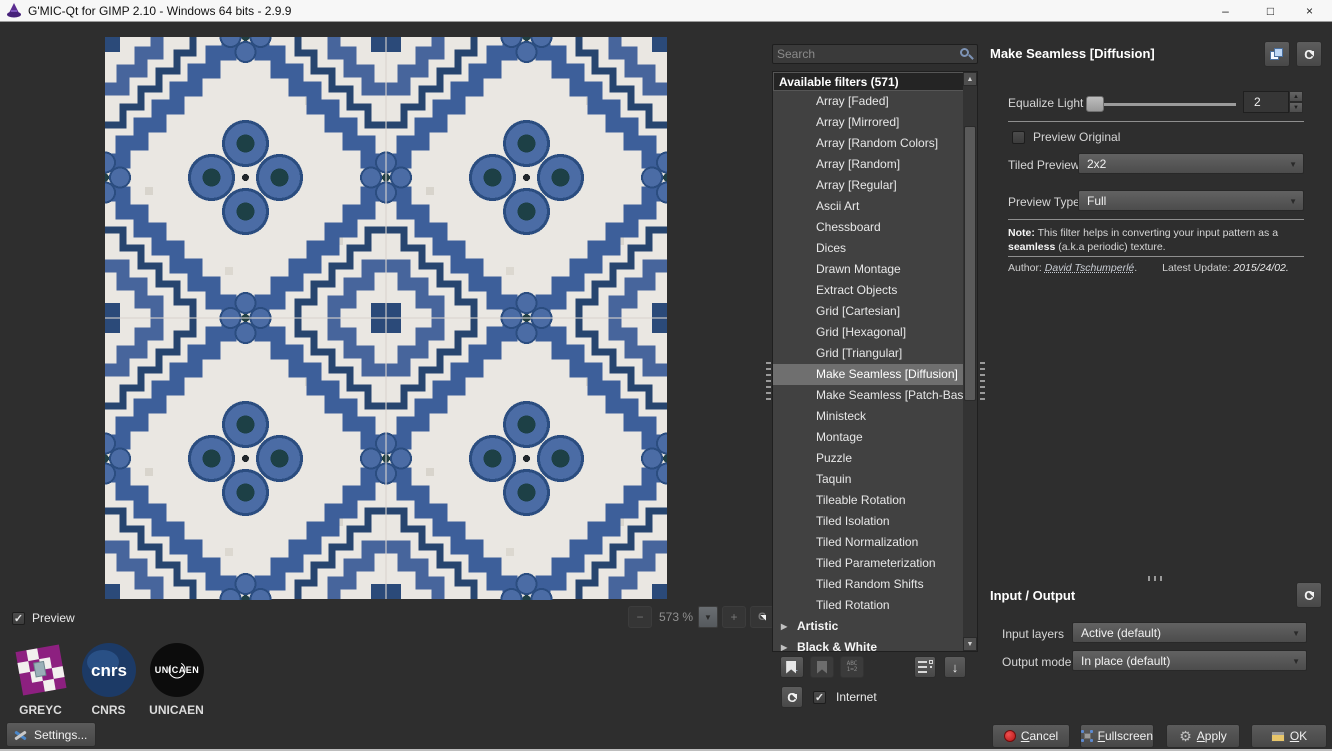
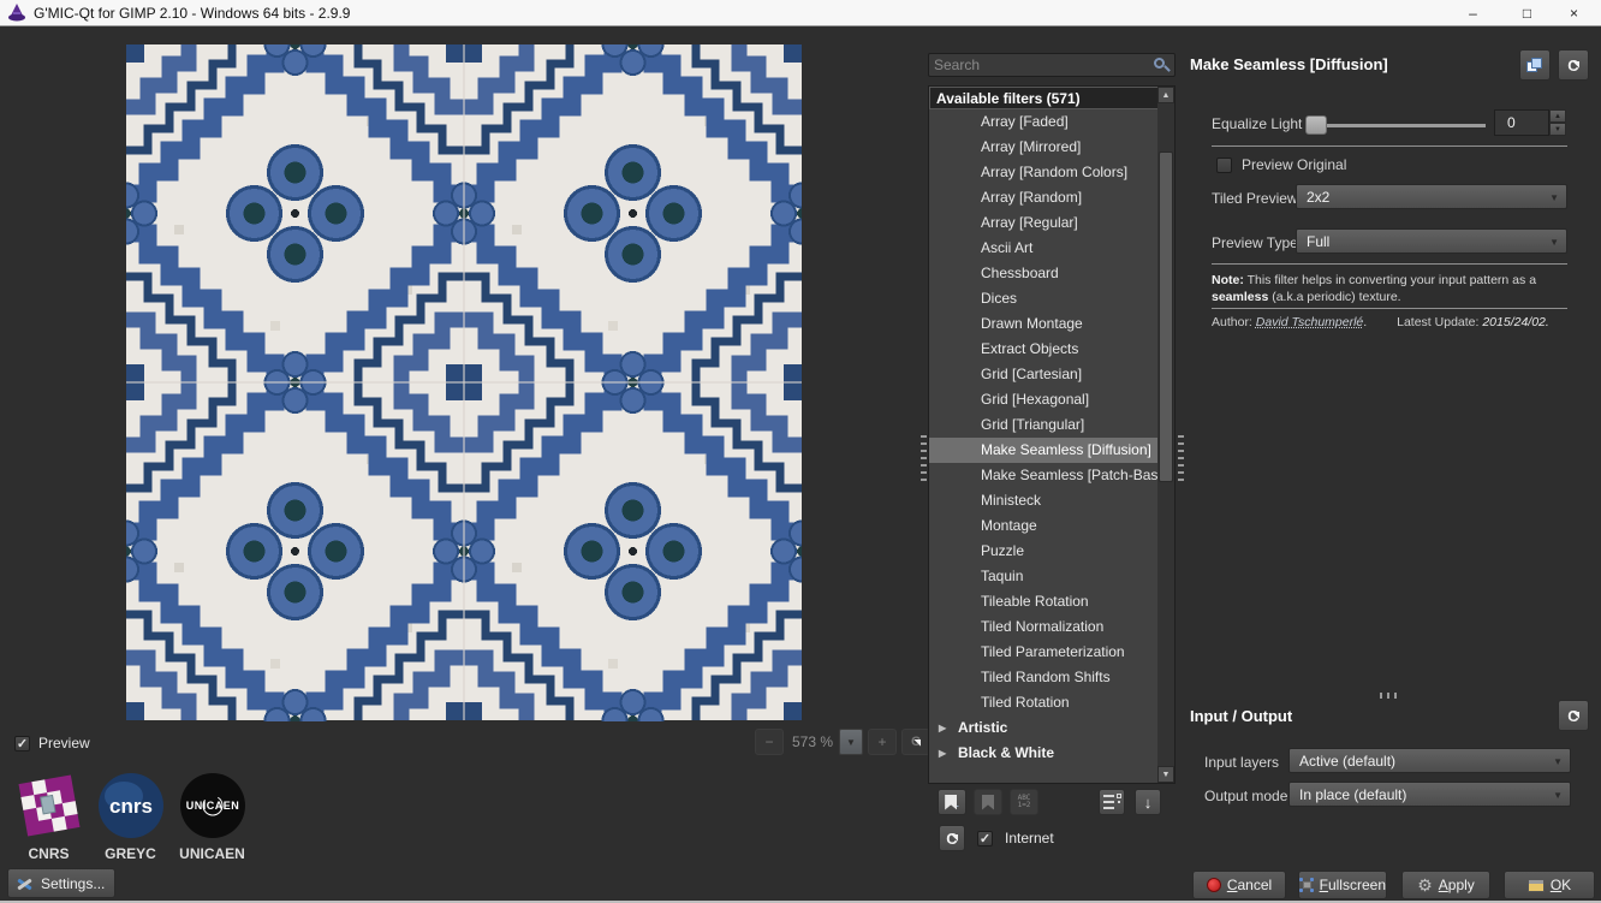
  G'MIC-Qt for GIMP 2.10 - Windows 64 bits - 2.9.9
  –
  □
  ×
  ✓
  Preview
  −
  573 %
  ▼
  +
  C
- GREYC
+ CNRS
  cnrs
- CNRS
+ GREYC
  UNICAEN
  UNICAEN
  Settings...
  Search
  Available filters (571)
  Array [Faded]
  Array [Mirrored]
  Array [Random Colors]
  Array [Random]
  Array [Regular]
  Ascii Art
  Chessboard
  Dices
  Drawn Montage
  Extract Objects
  Grid [Cartesian]
  Grid [Hexagonal]
  Grid [Triangular]
  Make Seamless [Diffusion]
  Make Seamless [Patch-Bas
  Ministeck
  Montage
  Puzzle
  Taquin
  Tileable Rotation
- Tiled Isolation
  Tiled Normalization
  Tiled Parameterization
  Tiled Random Shifts
  Tiled Rotation
  ▶
  Artistic
  ▶
  Black & White
  ↓
  C
  ✓
  Internet
  Make Seamless [Diffusion]
  C
  Equalize Light
- 2
+ 0
  ✓
  Preview Original
  Tiled Preview
  2x2
  ▼
  Preview Type
  Full
  ▼
  Note: This filter helps in converting your input pattern as a seamless (a.k.a periodic) texture.
  Author: David Tschumperlé. Latest Update: 2015/24/02.
  Input / Output
  C
  Input layers
  Active (default)
  ▼
  Output mode
  In place (default)
  ▼
  Cancel
  Fullscreen
  ⚙
  Apply
  OK
